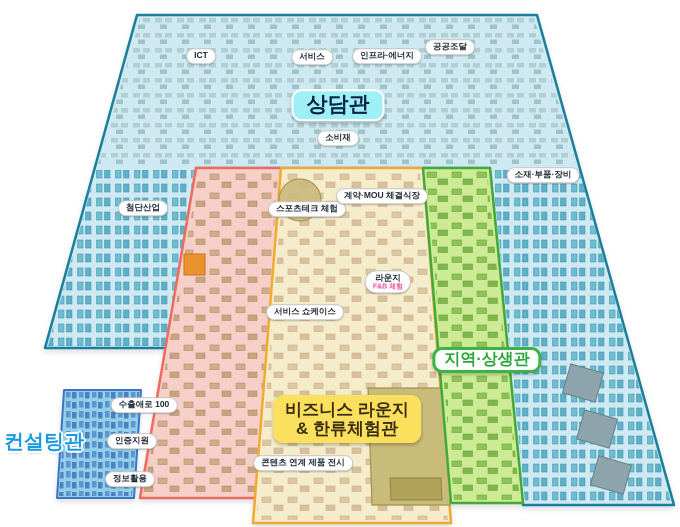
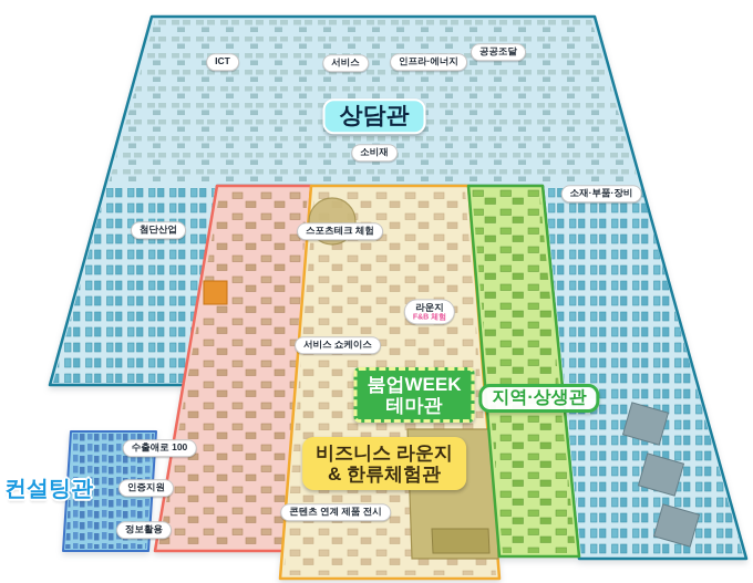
  ICT
  서비스
  인프라·에너지
  공공조달
  소비재
  첨단산업
  소재·부품·장비
  스포츠테크 체험
- 계약·MOU 체결식장
  라운지
  서비스 쇼케이스
  수출애로 100
  인증지원
  정보활용
  콘텐츠 연계 제품 전시
  상담관
+ 붐업WEEK
+ 테마관
  지역·상생관
  비즈니스 라운지
  & 한류체험관
  컨설팅관
